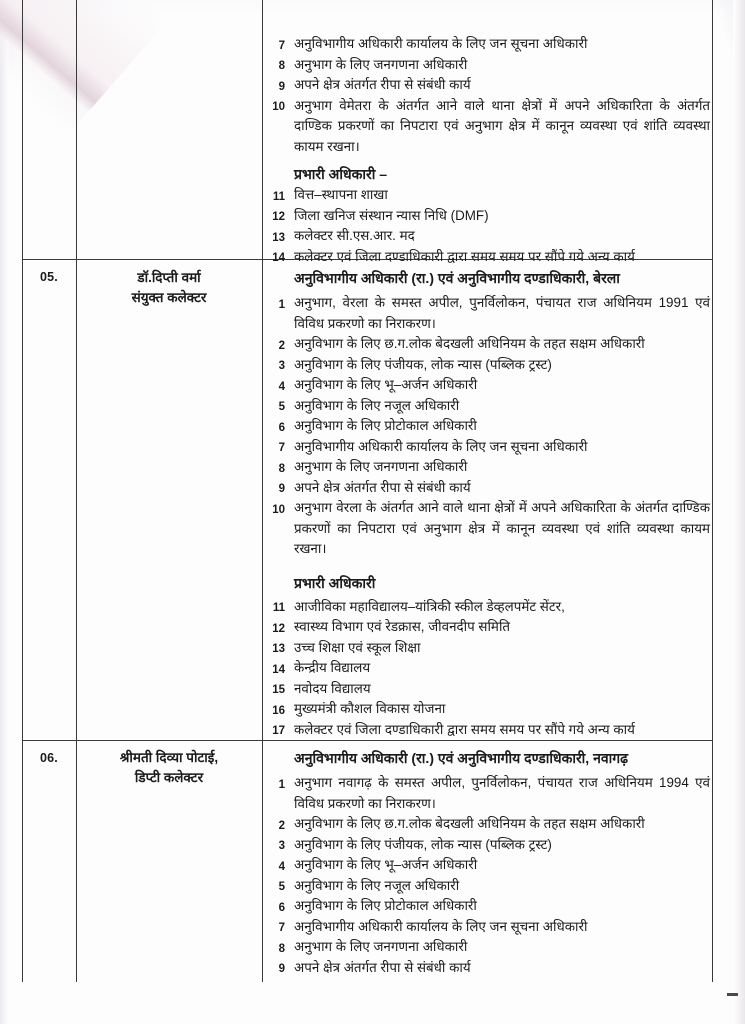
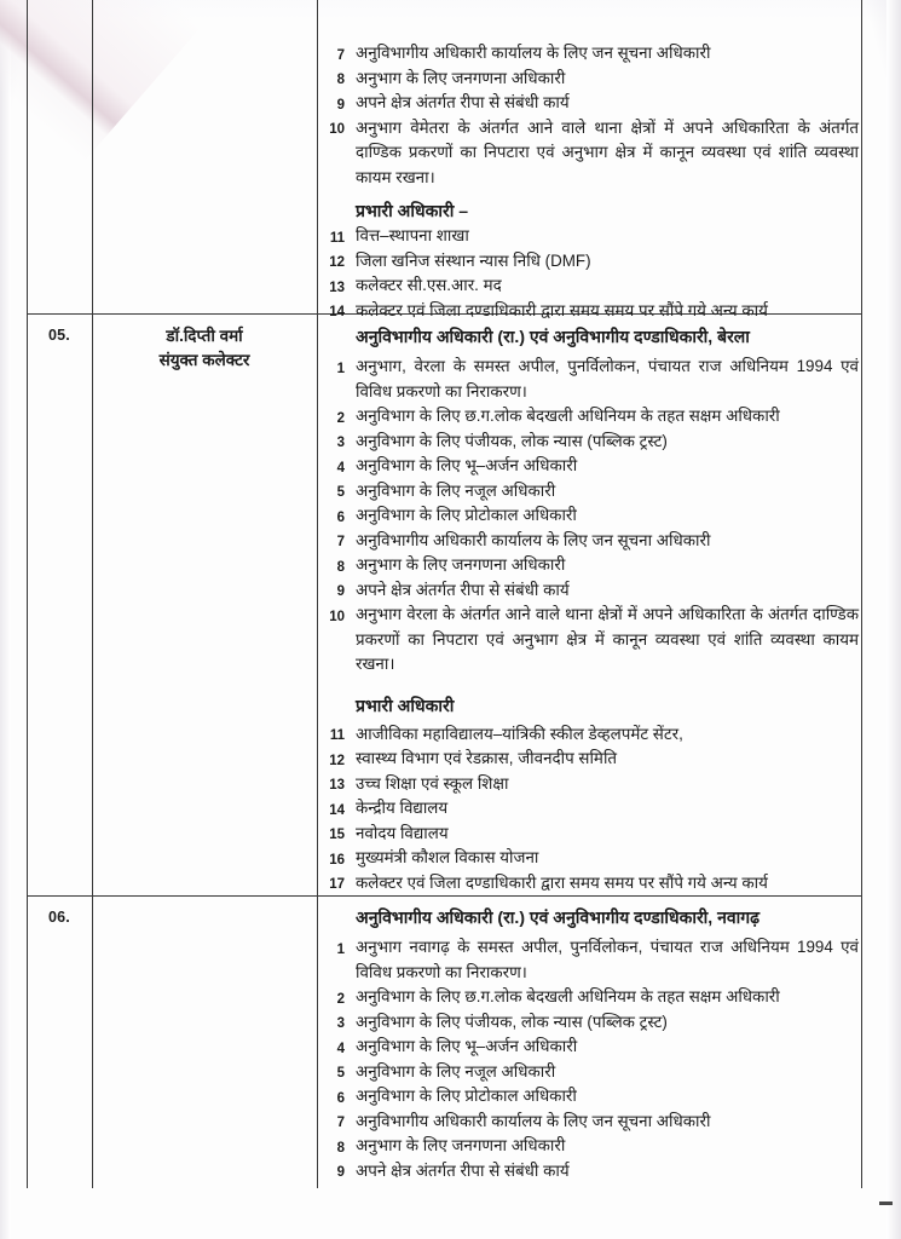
  7
  अनुविभागीय अधिकारी कार्यालय के लिए जन सूचना अधिकारी
  8
  अनुभाग के लिए जनगणना अधिकारी
  9
  अपने क्षेत्र अंतर्गत रीपा से संबंधी कार्य
  10
  अनुभाग वेमेतरा के अंतर्गत आने वाले थाना क्षेत्रों में अपने अधिकारिता के अंतर्गत दाण्डिक प्रकरणों का निपटारा एवं अनुभाग क्षेत्र में कानून व्यवस्था एवं शांति व्यवस्था कायम रखना।
  प्रभारी अधिकारी –
  11
  वित्त–स्थापना शाखा
  12
  जिला खनिज संस्थान न्यास निधि (DMF)
  13
  कलेक्टर सी.एस.आर. मद
  14
  कलेक्टर एवं जिला दण्डाधिकारी द्वारा समय समय पर सौंपे गये अन्य कार्य
  05.
  डॉ.दिप्ती वर्मा
  संयुक्त कलेक्टर
  अनुविभागीय अधिकारी (रा.) एवं अनुविभागीय दण्डाधिकारी, बेरला
  1
- अनुभाग, वेरला के समस्त अपील, पुनर्विलोकन, पंचायत राज अधिनियम 1991 एवं विविध प्रकरणो का निराकरण।
+ अनुभाग, वेरला के समस्त अपील, पुनर्विलोकन, पंचायत राज अधिनियम 1994 एवं विविध प्रकरणो का निराकरण।
  2
  अनुविभाग के लिए छ.ग.लोक बेदखली अधिनियम के तहत सक्षम अधिकारी
  3
  अनुविभाग के लिए पंजीयक, लोक न्यास (पब्लिक ट्रस्ट)
  4
  अनुविभाग के लिए भू–अर्जन अधिकारी
  5
  अनुविभाग के लिए नजूल अधिकारी
  6
  अनुविभाग के लिए प्रोटोकाल अधिकारी
  7
  अनुविभागीय अधिकारी कार्यालय के लिए जन सूचना अधिकारी
  8
  अनुभाग के लिए जनगणना अधिकारी
  9
  अपने क्षेत्र अंतर्गत रीपा से संबंधी कार्य
  10
  अनुभाग वेरला के अंतर्गत आने वाले थाना क्षेत्रों में अपने अधिकारिता के अंतर्गत दाण्डिक प्रकरणों का निपटारा एवं अनुभाग क्षेत्र में कानून व्यवस्था एवं शांति व्यवस्था कायम रखना।
  प्रभारी अधिकारी
  11
  आजीविका महाविद्यालय–यांत्रिकी स्कील डेव्हलपमेंट सेंटर,
  12
  स्वास्थ्य विभाग एवं रेडक्रास, जीवनदीप समिति
  13
  उच्च शिक्षा एवं स्कूल शिक्षा
  14
  केन्द्रीय विद्यालय
  15
  नवोदय विद्यालय
  16
  मुख्यमंत्री कौशल विकास योजना
  17
  कलेक्टर एवं जिला दण्डाधिकारी द्वारा समय समय पर सौंपे गये अन्य कार्य
  06.
- श्रीमती दिव्या पोटाई,
- डिप्टी कलेक्टर
  अनुविभागीय अधिकारी (रा.) एवं अनुविभागीय दण्डाधिकारी, नवागढ़
  1
  अनुभाग नवागढ़ के समस्त अपील, पुनर्विलोकन, पंचायत राज अधिनियम 1994 एवं विविध प्रकरणो का निराकरण।
  2
  अनुविभाग के लिए छ.ग.लोक बेदखली अधिनियम के तहत सक्षम अधिकारी
  3
  अनुविभाग के लिए पंजीयक, लोक न्यास (पब्लिक ट्रस्ट)
  4
  अनुविभाग के लिए भू–अर्जन अधिकारी
  5
  अनुविभाग के लिए नजूल अधिकारी
  6
  अनुविभाग के लिए प्रोटोकाल अधिकारी
  7
  अनुविभागीय अधिकारी कार्यालय के लिए जन सूचना अधिकारी
  8
  अनुभाग के लिए जनगणना अधिकारी
  9
  अपने क्षेत्र अंतर्गत रीपा से संबंधी कार्य
